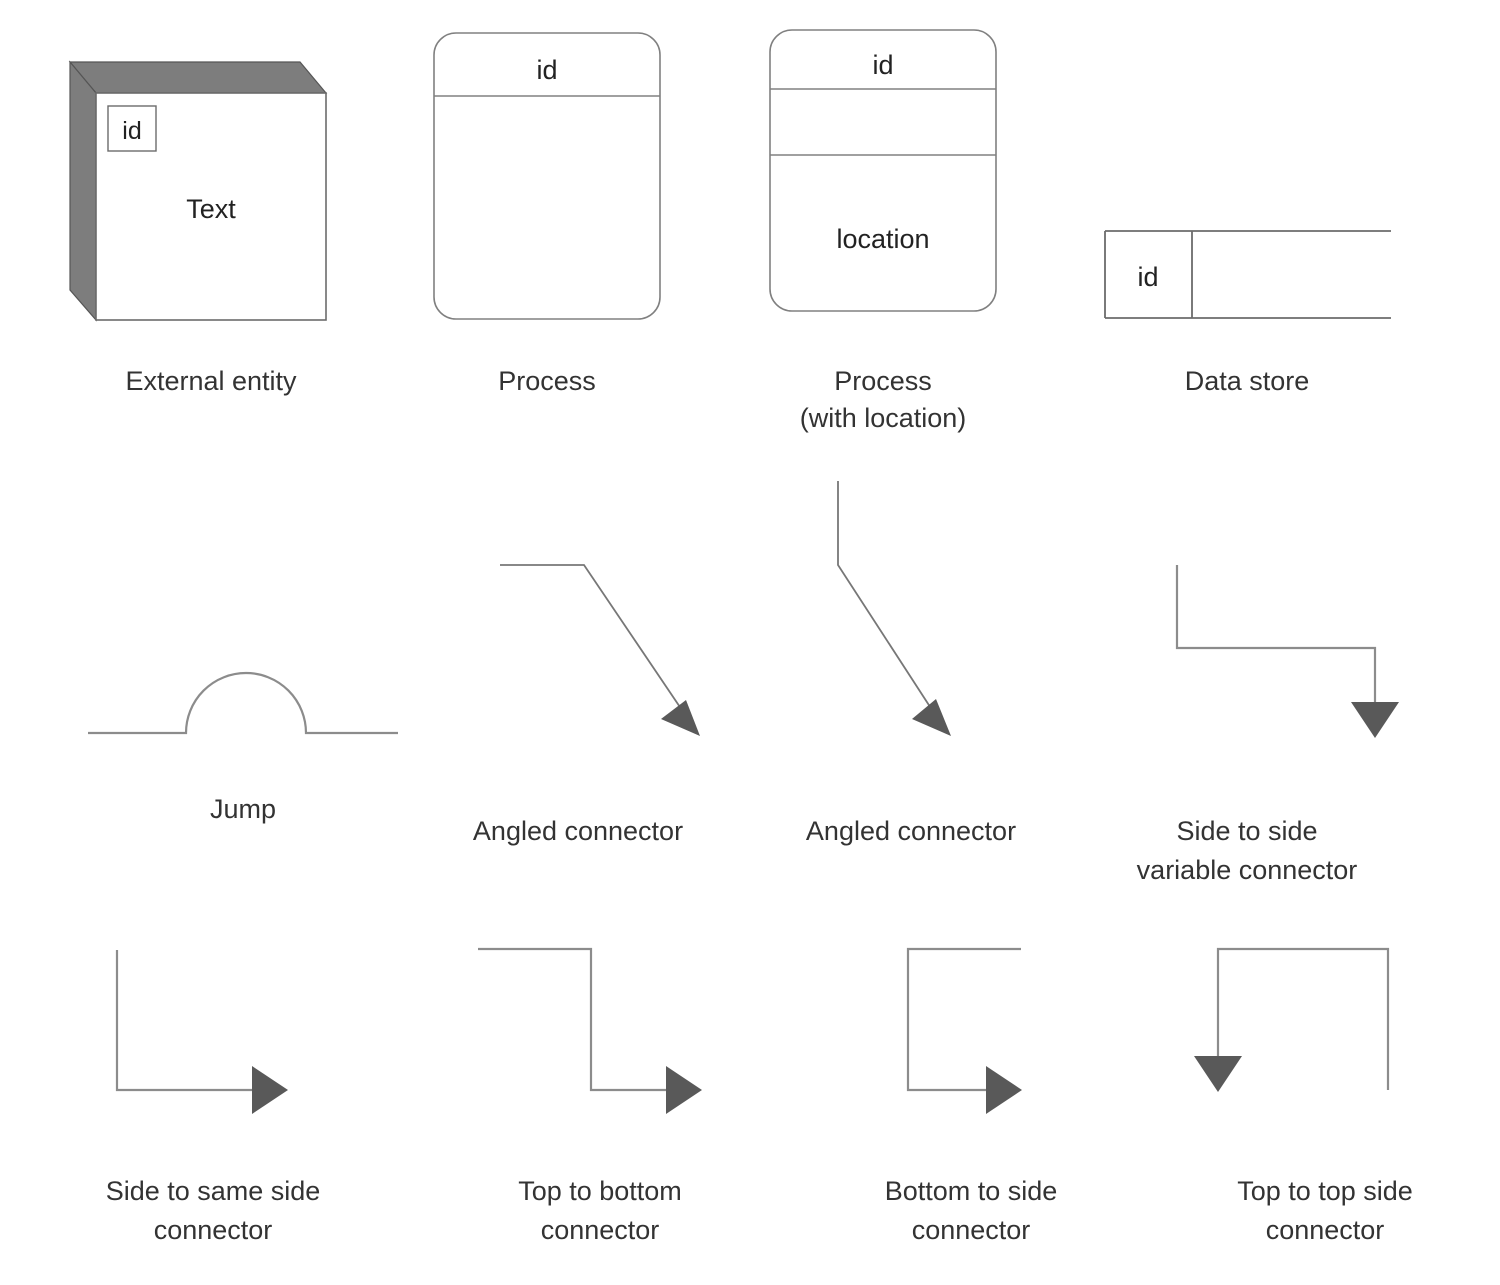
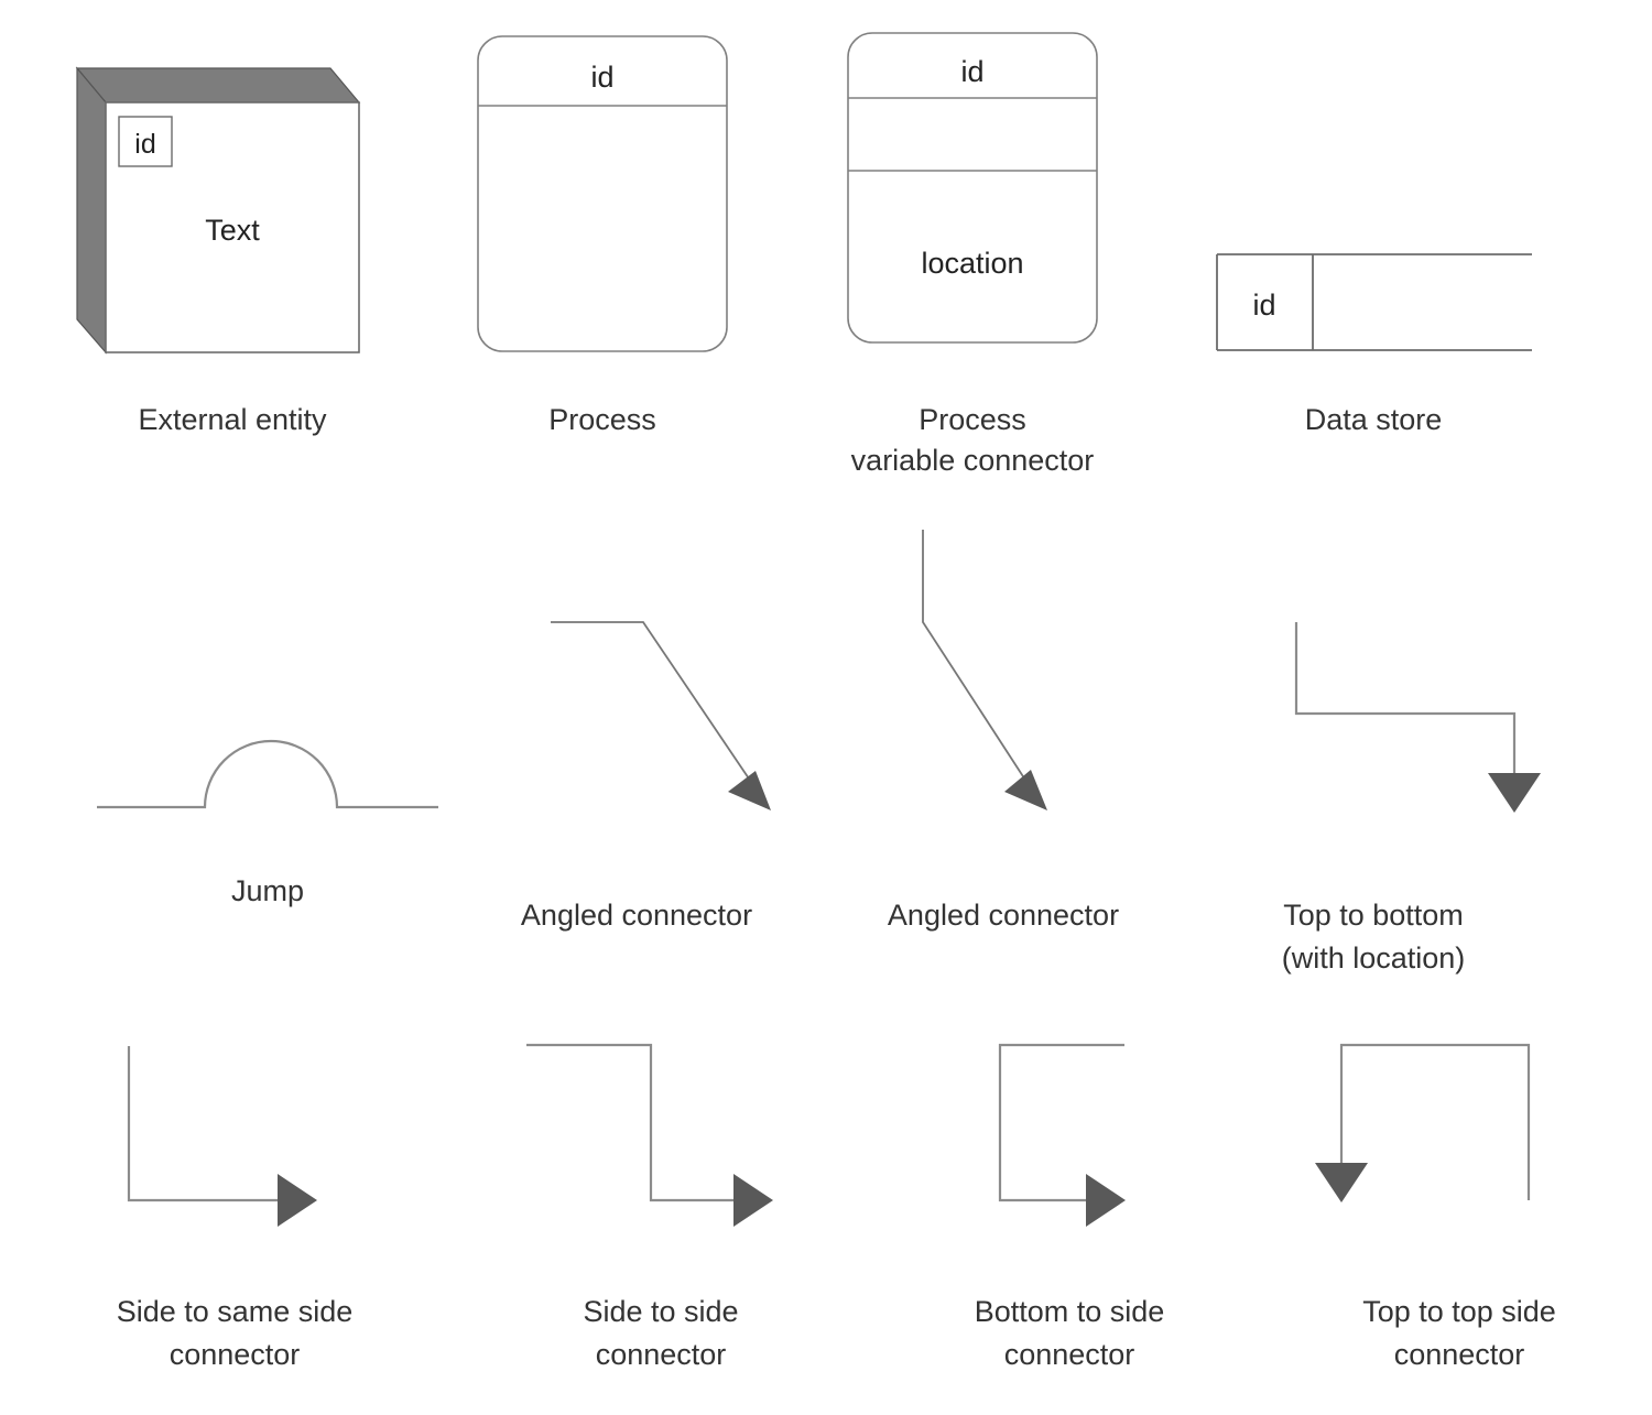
  id
  Text
  External entity
  id
  Process
  id
  location
  Process
- (with location)
+ variable connector
  id
  Data store
  Jump
  Angled connector
  Angled connector
- Side to side
+ Top to bottom
- variable connector
+ (with location)
  Side to same side
  connector
- Top to bottom
+ Side to side
  connector
  Bottom to side
  connector
  Top to top side
  connector
